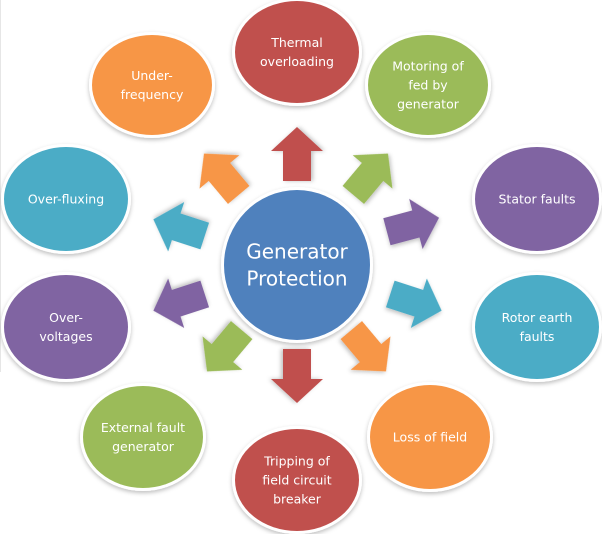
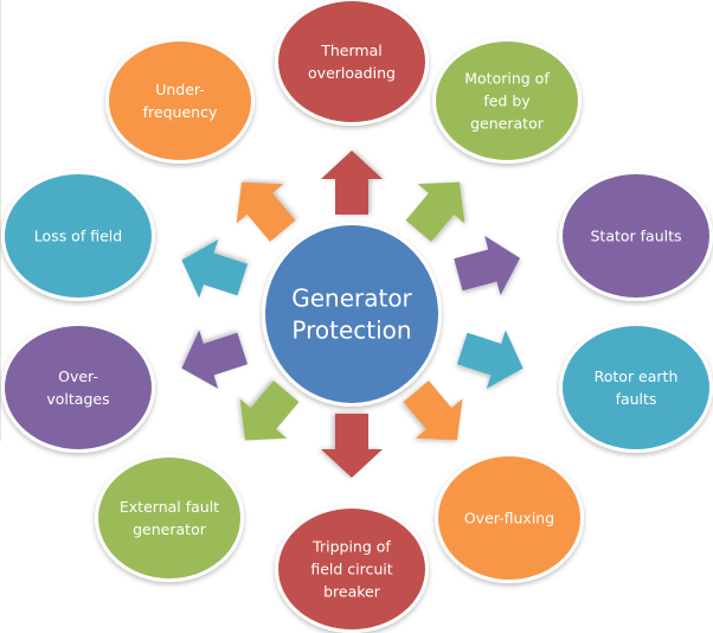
  Thermal
  overloading
  Motoring of
  fed by
  generator
  Stator faults
  Rotor earth
  faults
- Loss of field
+ Over-fluxing
  Tripping of
  field circuit
  breaker
  External fault
  generator
  Over-
  voltages
- Over-fluxing
+ Loss of field
  Under-
  frequency
  Generator
  Protection
